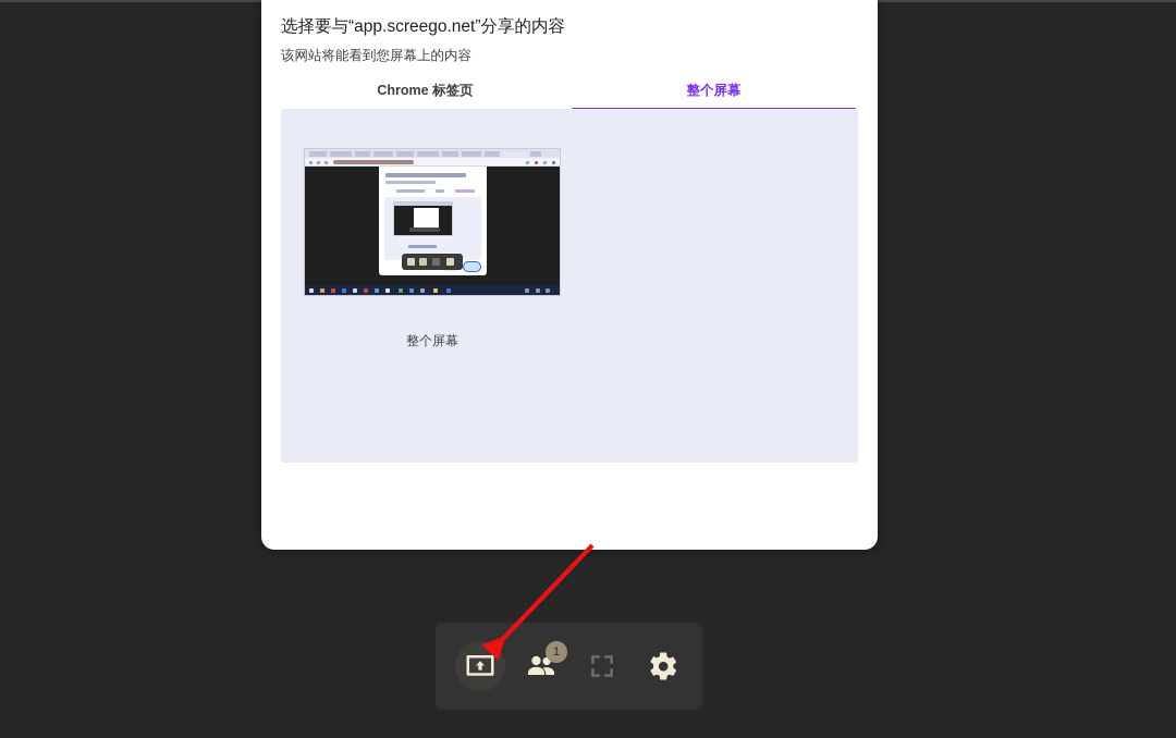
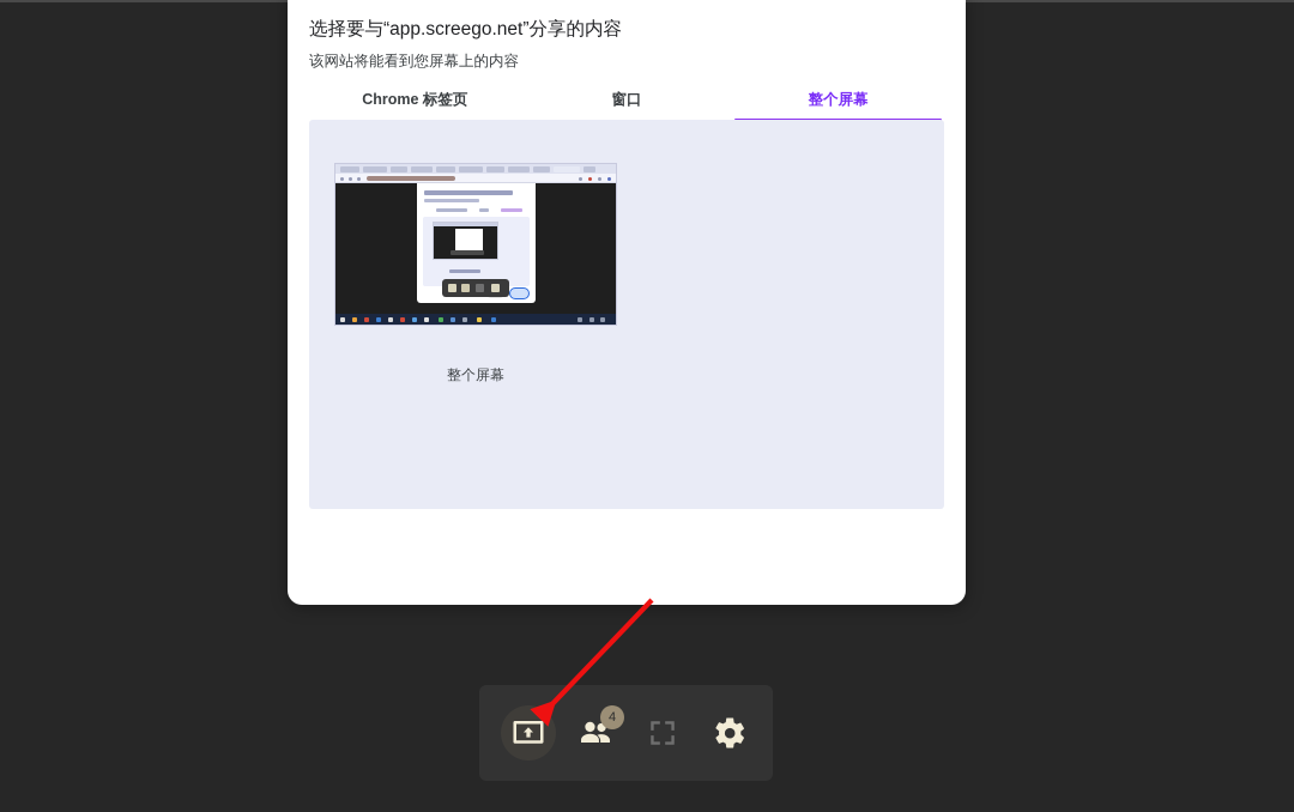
  选择要与“app.screego.net”分享的内容
  该网站将能看到您屏幕上的内容
  Chrome 标签页
+ 窗口
  整个屏幕
  整个屏幕
- 1
+ 4
